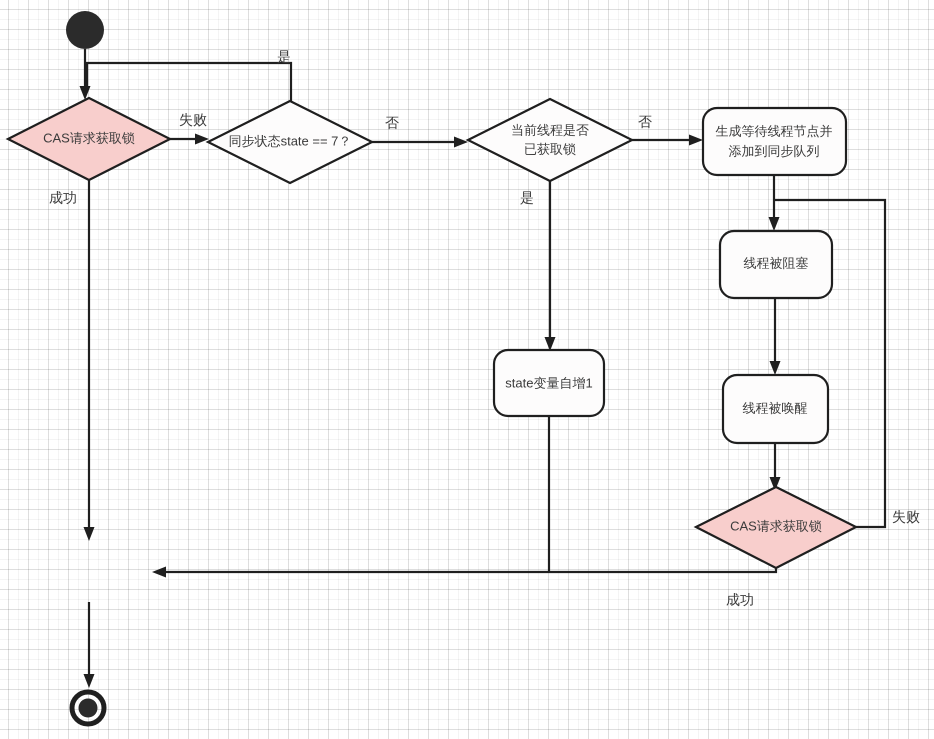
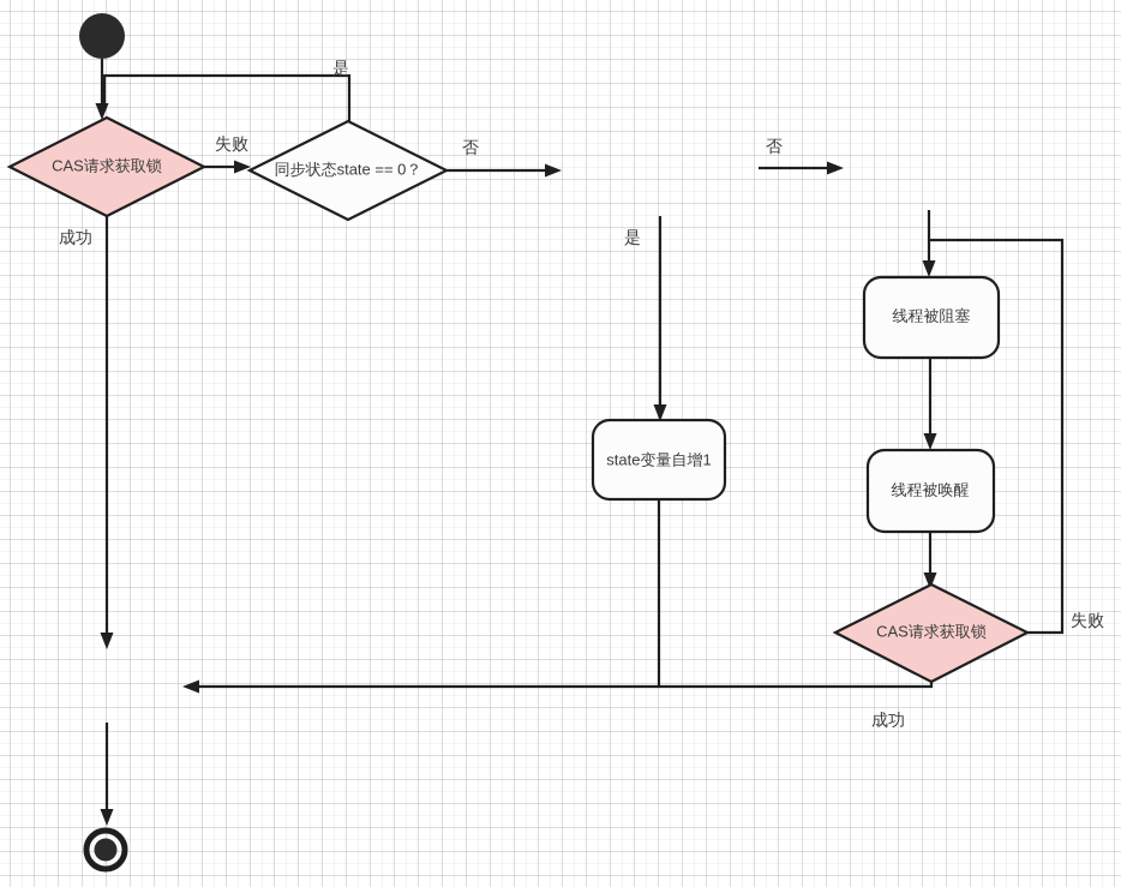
  失败
  是
  成功
  否
  否
  是
  失败
  成功
  CAS请求获取锁
- 同步状态state == 7？
+ 同步状态state == 0？
- 当前线程是否
- 已获取锁
- 生成等待线程节点并
- 添加到同步队列
  线程被阻塞
  线程被唤醒
  state变量自增1
  CAS请求获取锁
